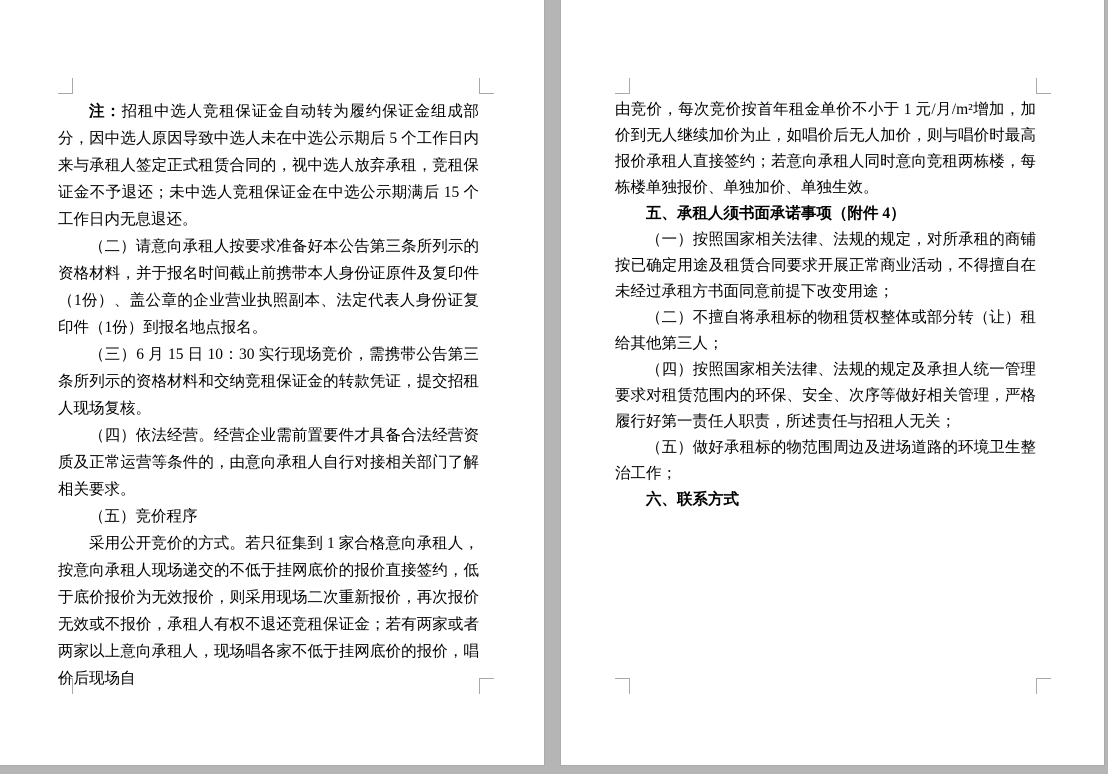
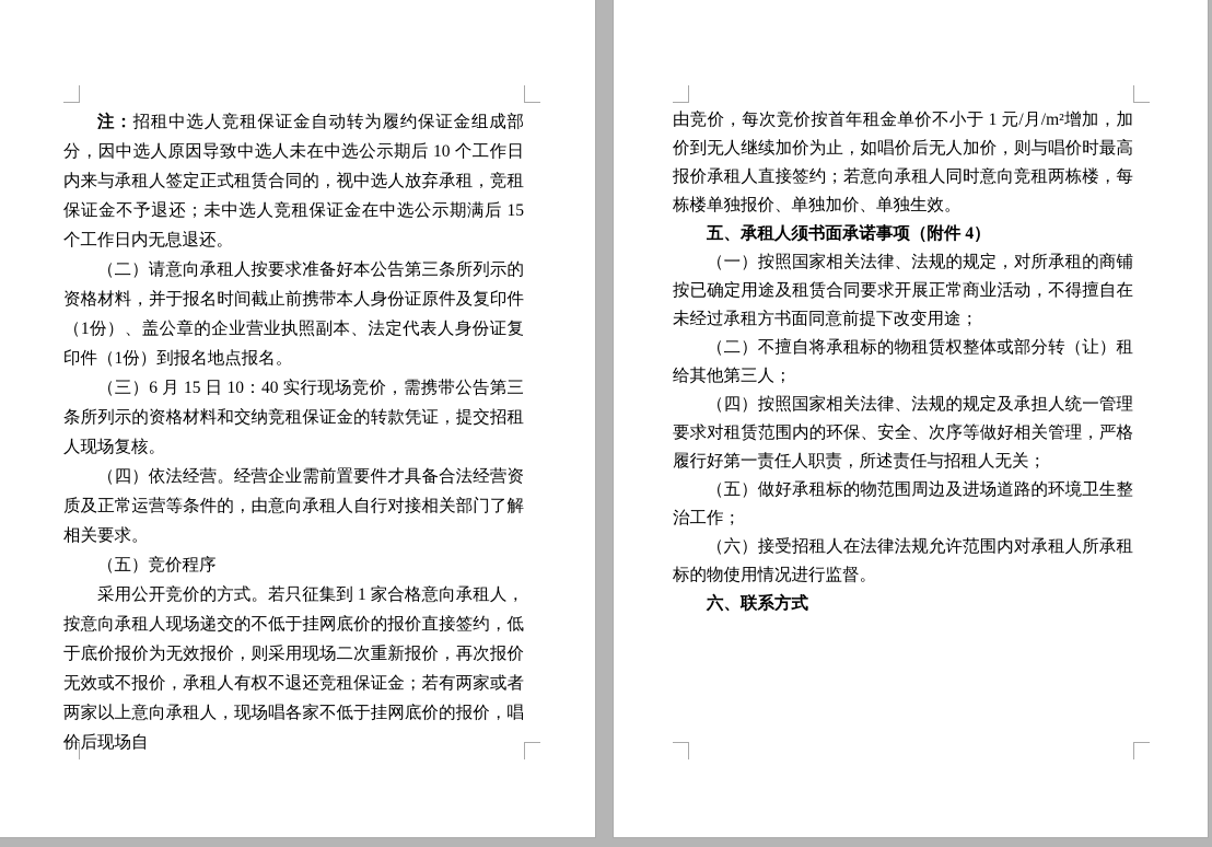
- 注：招租中选人竞租保证金自动转为履约保证金组成部分，因中选人原因导致中选人未在中选公示期后 5 个工作日内来与承租人签定正式租赁合同的，视中选人放弃承租，竞租保证金不予退还；未中选人竞租保证金在中选公示期满后 15 个工作日内无息退还。
+ 注：招租中选人竞租保证金自动转为履约保证金组成部分，因中选人原因导致中选人未在中选公示期后 10 个工作日内来与承租人签定正式租赁合同的，视中选人放弃承租，竞租保证金不予退还；未中选人竞租保证金在中选公示期满后 15 个工作日内无息退还。
  （二）请意向承租人按要求准备好本公告第三条所列示的资格材料，并于报名时间截止前携带本人身份证原件及复印件（1份）、盖公章的企业营业执照副本、法定代表人身份证复印件（1份）到报名地点报名。
- （三）6 月 15 日 10：30 实行现场竞价，需携带公告第三条所列示的资格材料和交纳竞租保证金的转款凭证，提交招租人现场复核。
+ （三）6 月 15 日 10：40 实行现场竞价，需携带公告第三条所列示的资格材料和交纳竞租保证金的转款凭证，提交招租人现场复核。
  （四）依法经营。经营企业需前置要件才具备合法经营资质及正常运营等条件的，由意向承租人自行对接相关部门了解相关要求。
  （五）竞价程序
  采用公开竞价的方式。若只征集到 1 家合格意向承租人，按意向承租人现场递交的不低于挂网底价的报价直接签约，低于底价报价为无效报价，则采用现场二次重新报价，再次报价无效或不报价，承租人有权不退还竞租保证金；若有两家或者两家以上意向承租人，现场唱各家不低于挂网底价的报价，唱价后现场自
  由竞价，每次竞价按首年租金单价不小于 1 元/月/m²增加，加价到无人继续加价为止，如唱价后无人加价，则与唱价时最高报价承租人直接签约；若意向承租人同时意向竞租两栋楼，每栋楼单独报价、单独加价、单独生效。
  五、承租人须书面承诺事项（附件 4）
  （一）按照国家相关法律、法规的规定，对所承租的商铺按已确定用途及租赁合同要求开展正常商业活动，不得擅自在未经过承租方书面同意前提下改变用途；
  （二）不擅自将承租标的物租赁权整体或部分转（让）租给其他第三人；
  （四）按照国家相关法律、法规的规定及承担人统一管理要求对租赁范围内的环保、安全、次序等做好相关管理，严格履行好第一责任人职责，所述责任与招租人无关；
  （五）做好承租标的物范围周边及进场道路的环境卫生整治工作；
+ （六）接受招租人在法律法规允许范围内对承租人所承租标的物使用情况进行监督。
  六、联系方式
